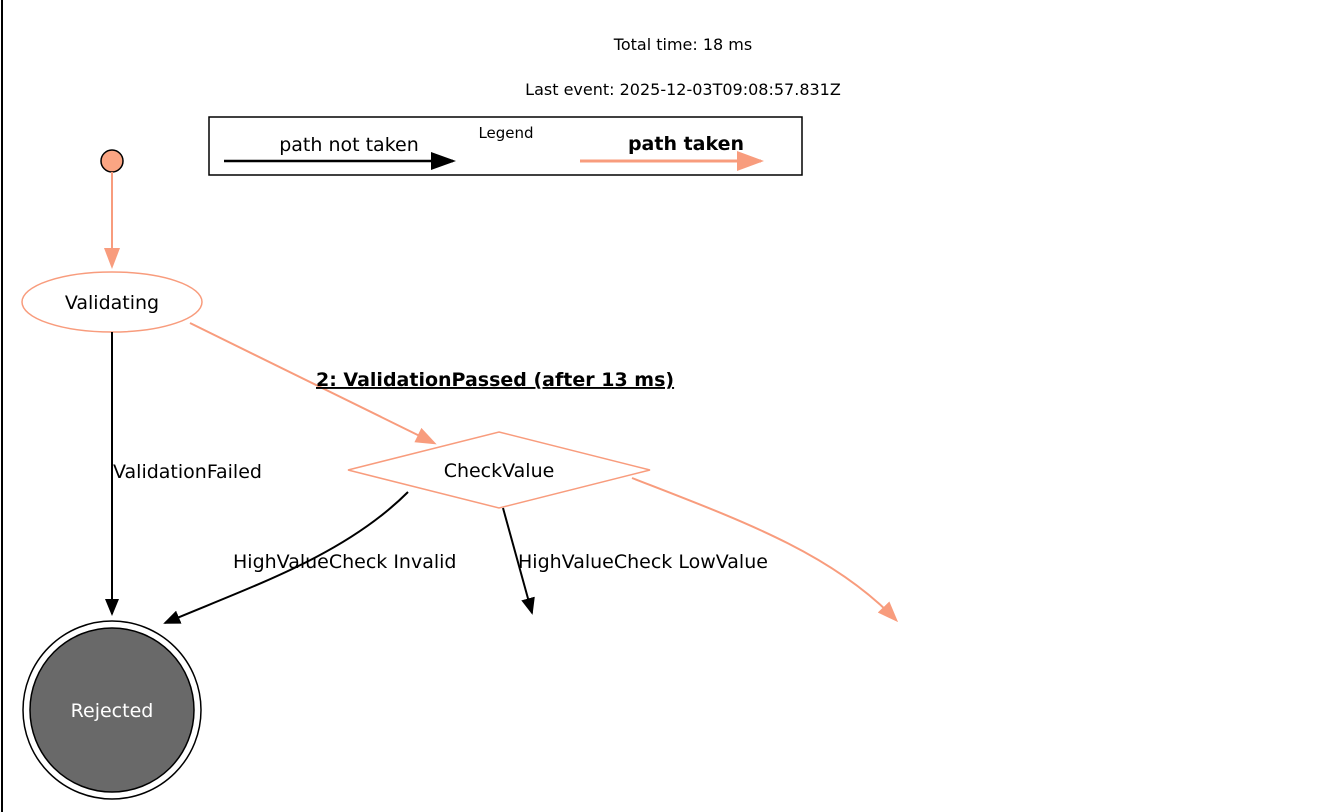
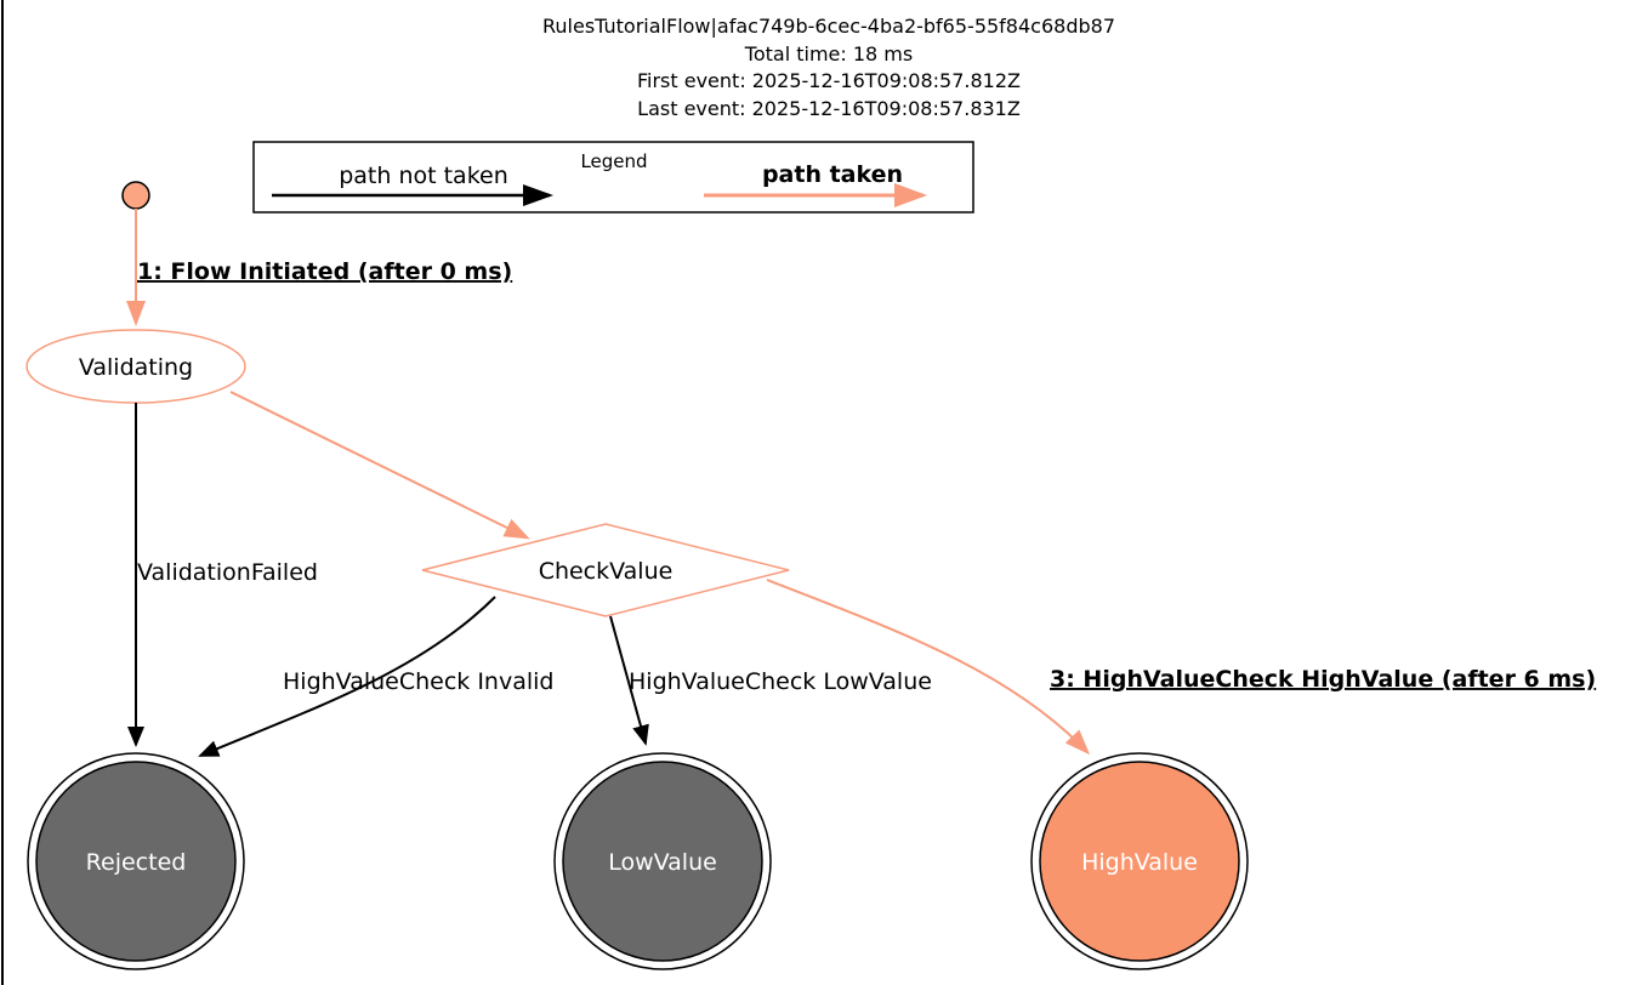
+ RulesTutorialFlow|afac749b-6cec-4ba2-bf65-55f84c68db87
  Total time: 18 ms
+ First event: 2025-12-16T09:08:57.812Z
- Last event: 2025-12-03T09:08:57.831Z
+ Last event: 2025-12-16T09:08:57.831Z
  Legend
  path not taken
  path taken
+ 1: Flow Initiated (after 0 ms)
  Validating
  ValidationFailed
- 2: ValidationPassed (after 13 ms)
  CheckValue
  HighValueCheck Invalid
  HighValueCheck LowValue
+ 3: HighValueCheck HighValue (after 6 ms)
  Rejected
+ LowValue
+ HighValue
